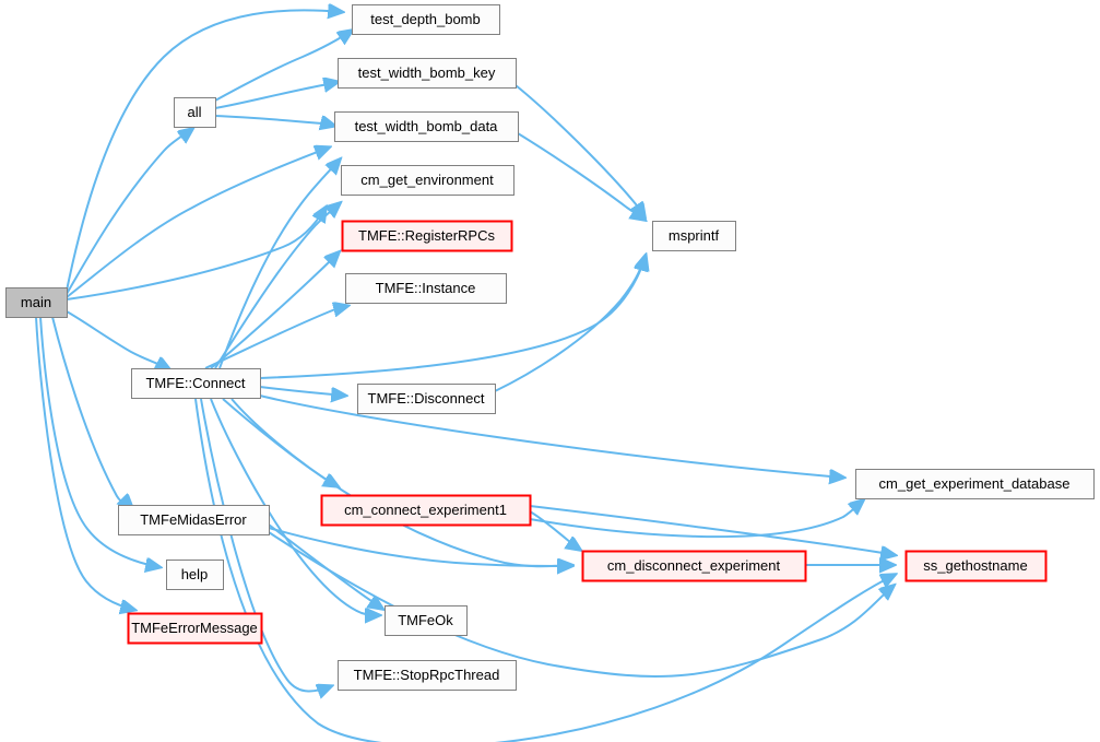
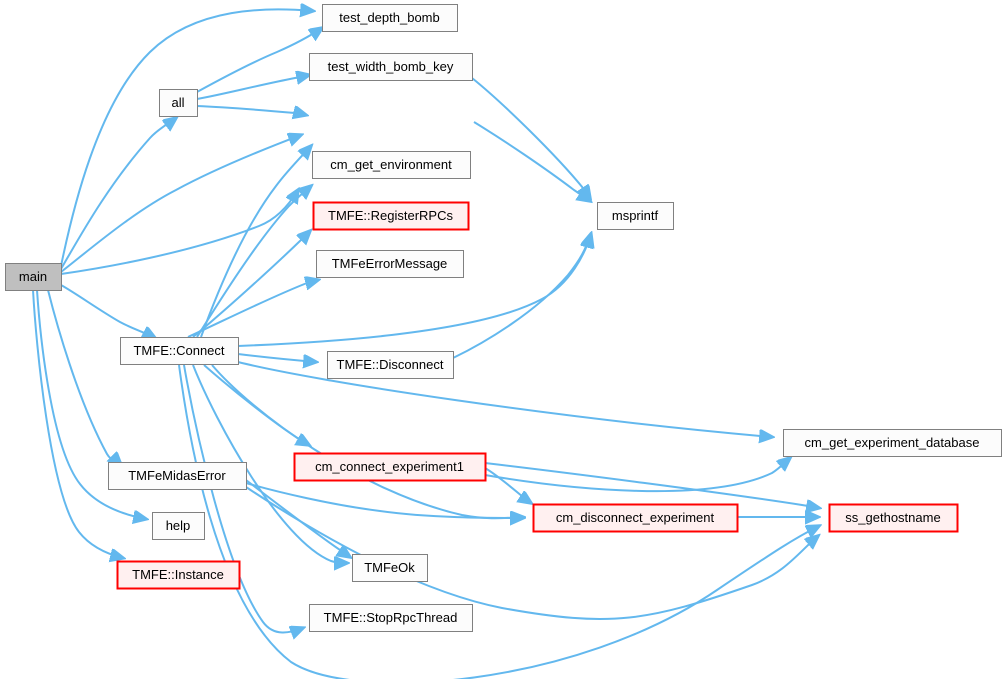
  main
  all
  test_depth_bomb
  test_width_bomb_key
- test_width_bomb_data
  cm_get_environment
  TMFE::RegisterRPCs
- TMFE::Instance
+ TMFeErrorMessage
  msprintf
  TMFE::Connect
  TMFE::Disconnect
  cm_get_experiment_database
  TMFeMidasError
  cm_connect_experiment1
  cm_disconnect_experiment
  ss_gethostname
  help
- TMFeErrorMessage
+ TMFE::Instance
  TMFeOk
  TMFE::StopRpcThread
